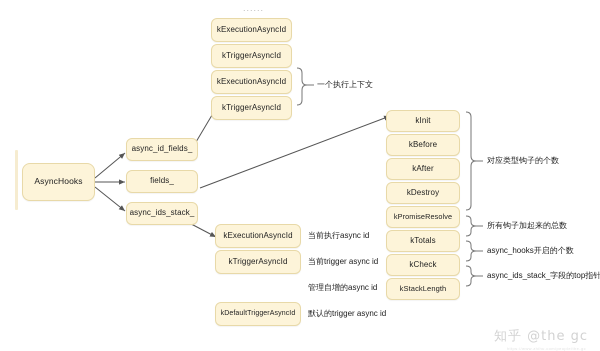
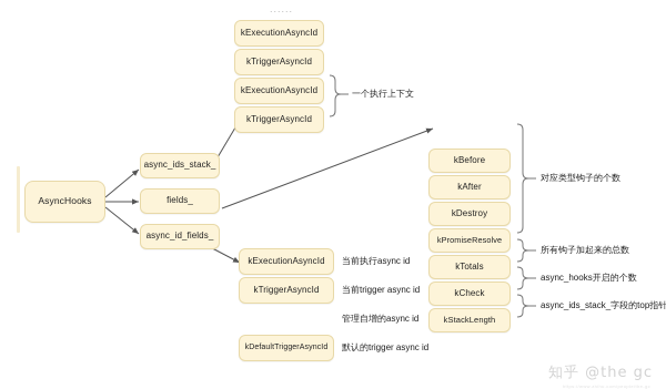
  AsyncHooks
- async_id_fields_
+ async_ids_stack_
  fields_
- async_ids_stack_
+ async_id_fields_
  ......
  kExecutionAsyncId
  kTriggerAsyncId
  kExecutionAsyncId
  kTriggerAsyncId
  一个执行上下文
- kInit
  kBefore
  kAfter
  kDestroy
  kPromiseResolve
  kTotals
  kCheck
  kStackLength
  对应类型钩子的个数
  所有钩子加起来的总数
  async_hooks开启的个数
  async_ids_stack_字段的top指针
  kExecutionAsyncId
  kTriggerAsyncId
  当前执行async id
  当前trigger async id
  管理自增的async id
  默认的trigger async id
  知乎 @the gc
